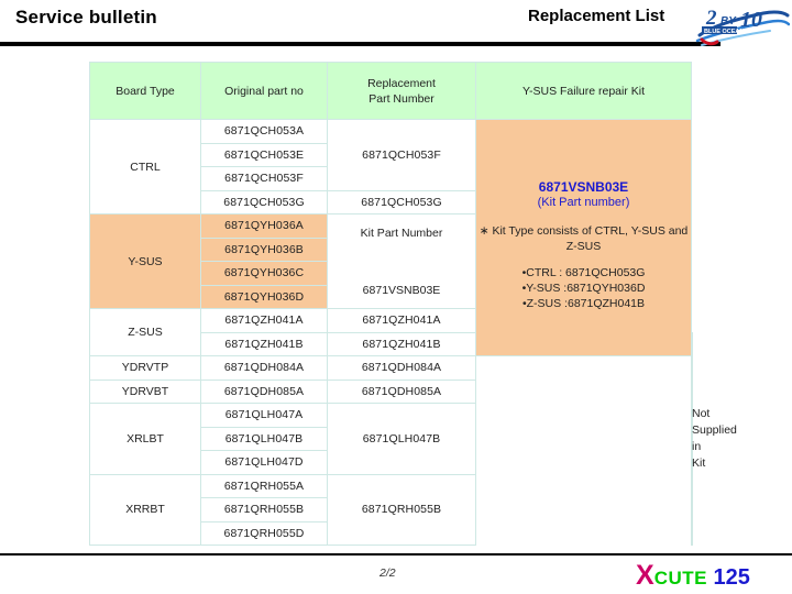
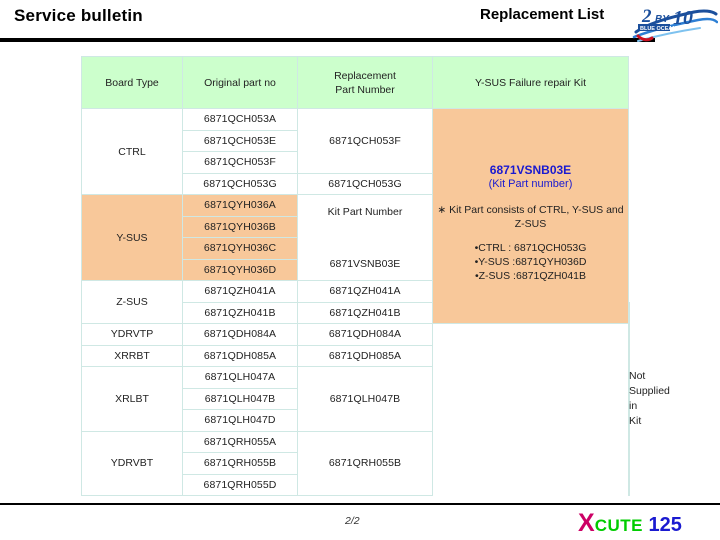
  Service bulletin
  Replacement List
  2
  BY
  10
  Board Type	Original part no	Replacement Part Number	Y-SUS Failure repair Kit
- CTRL	6871QCH053A	6871QCH053F	6871VSNB03E (Kit Part number) ∗ Kit Type consists of CTRL, Y-SUS and Z-SUS •CTRL : 6871QCH053G •Y-SUS :6871QYH036D •Z-SUS :6871QZH041B
+ CTRL	6871QCH053A	6871QCH053F	6871VSNB03E (Kit Part number) ∗ Kit Part consists of CTRL, Y-SUS and Z-SUS •CTRL : 6871QCH053G •Y-SUS :6871QYH036D •Z-SUS :6871QZH041B
  6871QCH053E
  6871QCH053F
  6871QCH053G	6871QCH053G
  Y-SUS	6871QYH036A	Kit Part Number 6871VSNB03E
  6871QYH036B
  6871QYH036C
  6871QYH036D
  Z-SUS	6871QZH041A	6871QZH041A
  6871QZH041B	6871QZH041B	Not Supplied in Kit
  YDRVTP	6871QDH084A	6871QDH084A
- YDRVBT	6871QDH085A	6871QDH085A
+ XRRBT	6871QDH085A	6871QDH085A
  XRLBT	6871QLH047A	6871QLH047B
  6871QLH047B
  6871QLH047D
- XRRBT	6871QRH055A	6871QRH055B
+ YDRVBT	6871QRH055A	6871QRH055B
  6871QRH055B
  6871QRH055D
  2/2
  XCUTE 125
